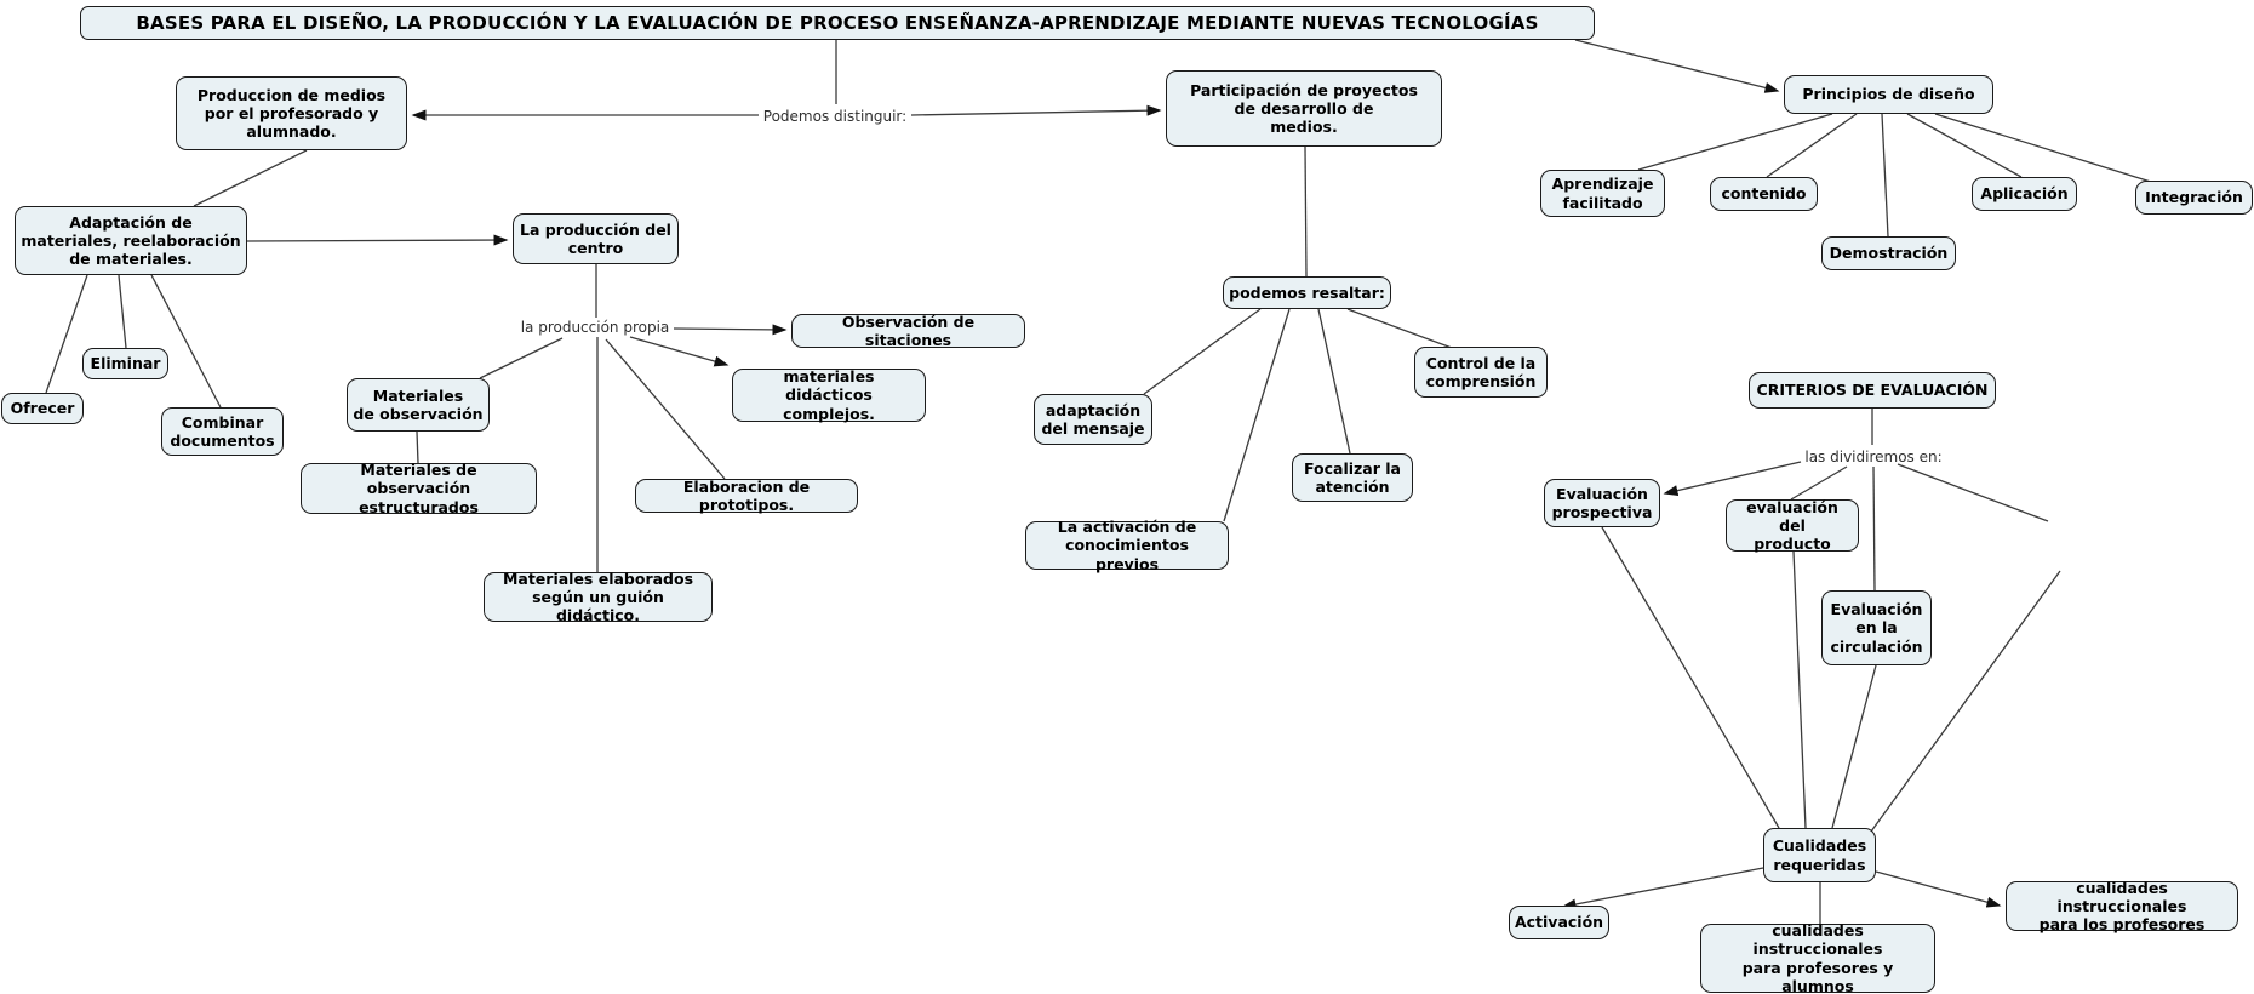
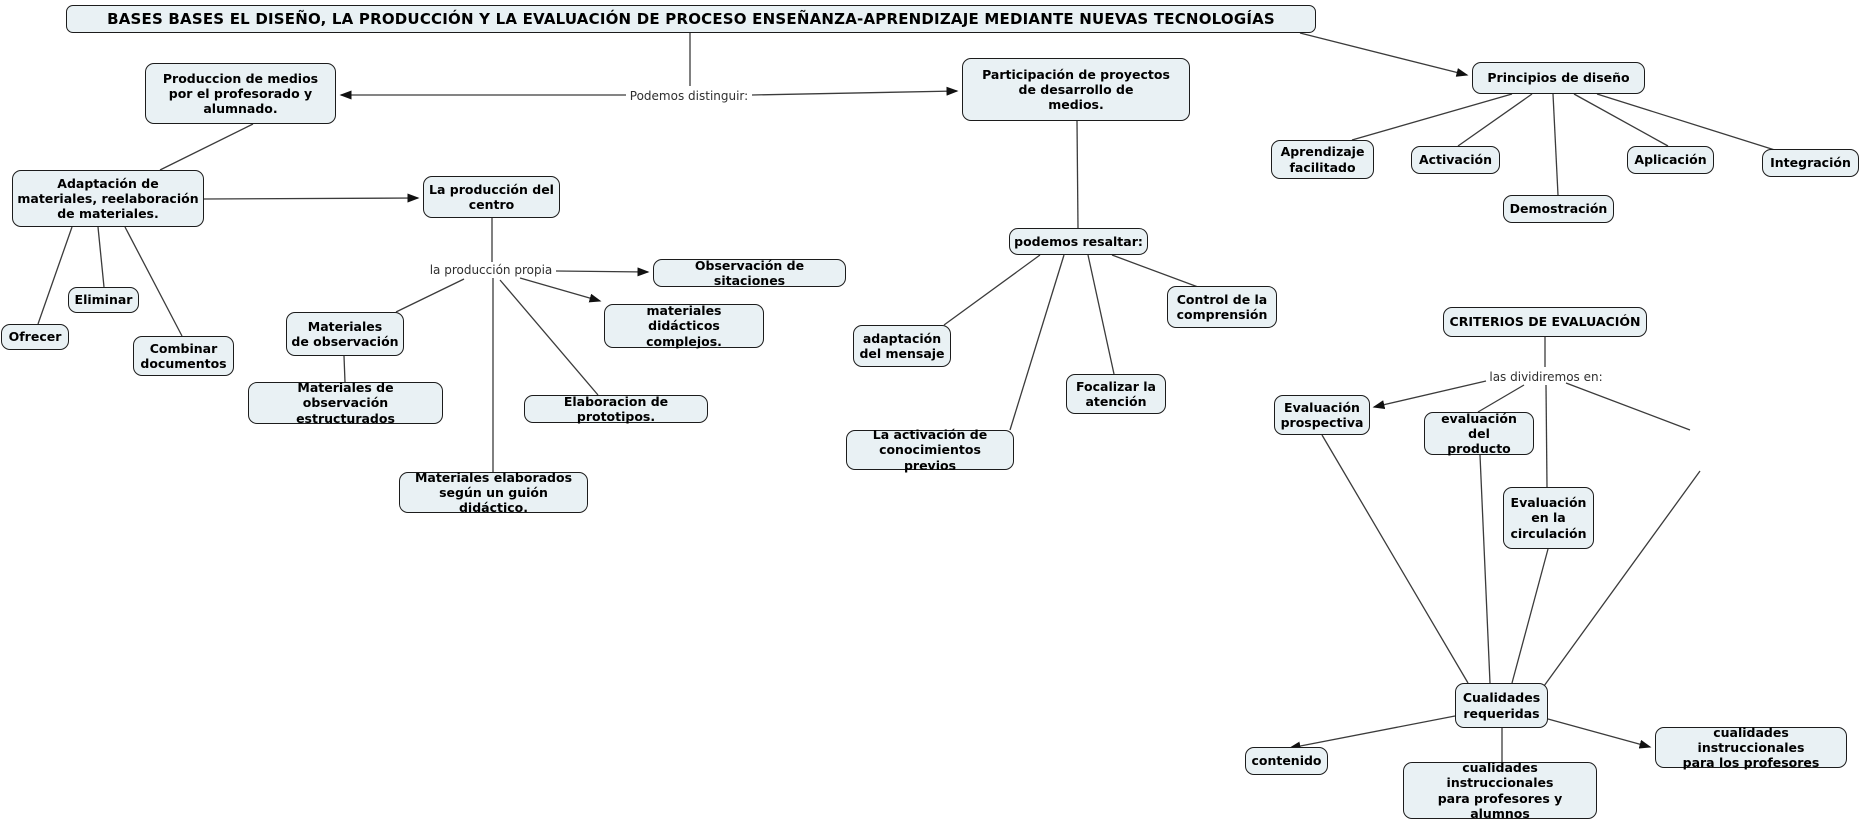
- BASES PARA EL DISEÑO, LA PRODUCCIÓN Y LA EVALUACIÓN DE PROCESO ENSEÑANZA-APRENDIZAJE MEDIANTE NUEVAS TECNOLOGÍAS
+ BASES BASES EL DISEÑO, LA PRODUCCIÓN Y LA EVALUACIÓN DE PROCESO ENSEÑANZA-APRENDIZAJE MEDIANTE NUEVAS TECNOLOGÍAS
  Produccion de medios
  por el profesorado y
  alumnado.
  Podemos distinguir:
  Participación de proyectos
  de desarrollo de
  medios.
  Principios de diseño
  Aprendizaje
  facilitado
- contenido
+ Activación
  Demostración
  Aplicación
  Integración
  Adaptación de
  materiales, reelaboración
  de materiales.
  Eliminar
  Ofrecer
  Combinar
  documentos
  La producción del
  centro
  la producción propia
  Observación de sitaciones
  materiales didácticos
  complejos.
  Materiales
  de observación
  Materiales de observación
  estructurados
  Elaboracion de prototipos.
  Materiales elaborados
  según un guión didáctico.
  podemos resaltar:
  adaptación
  del mensaje
  La activación de
  conocimientos previos
  Focalizar la
  atención
  Control de la
  comprensión
  CRITERIOS DE EVALUACIÓN
  las dividiremos en:
  Evaluación
  prospectiva
  evaluación del
  producto
  Evaluación
  en la
  circulación
  Cualidades
  requeridas
- Activación
+ contenido
  cualidades instruccionales
  para profesores y
  alumnos
  cualidades instruccionales
  para los profesores
